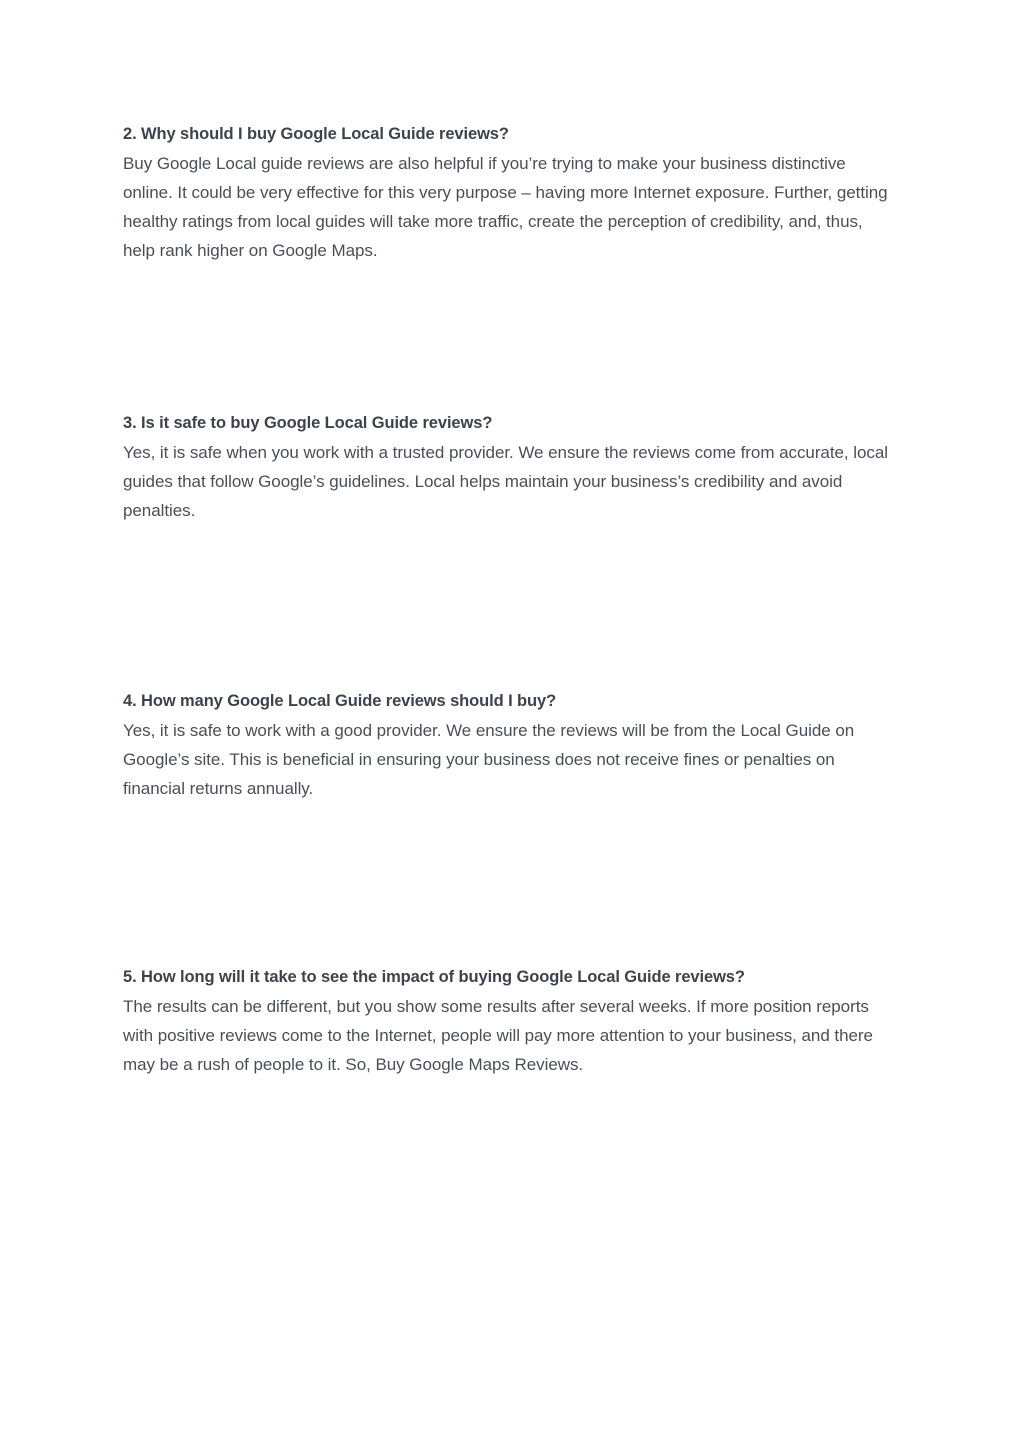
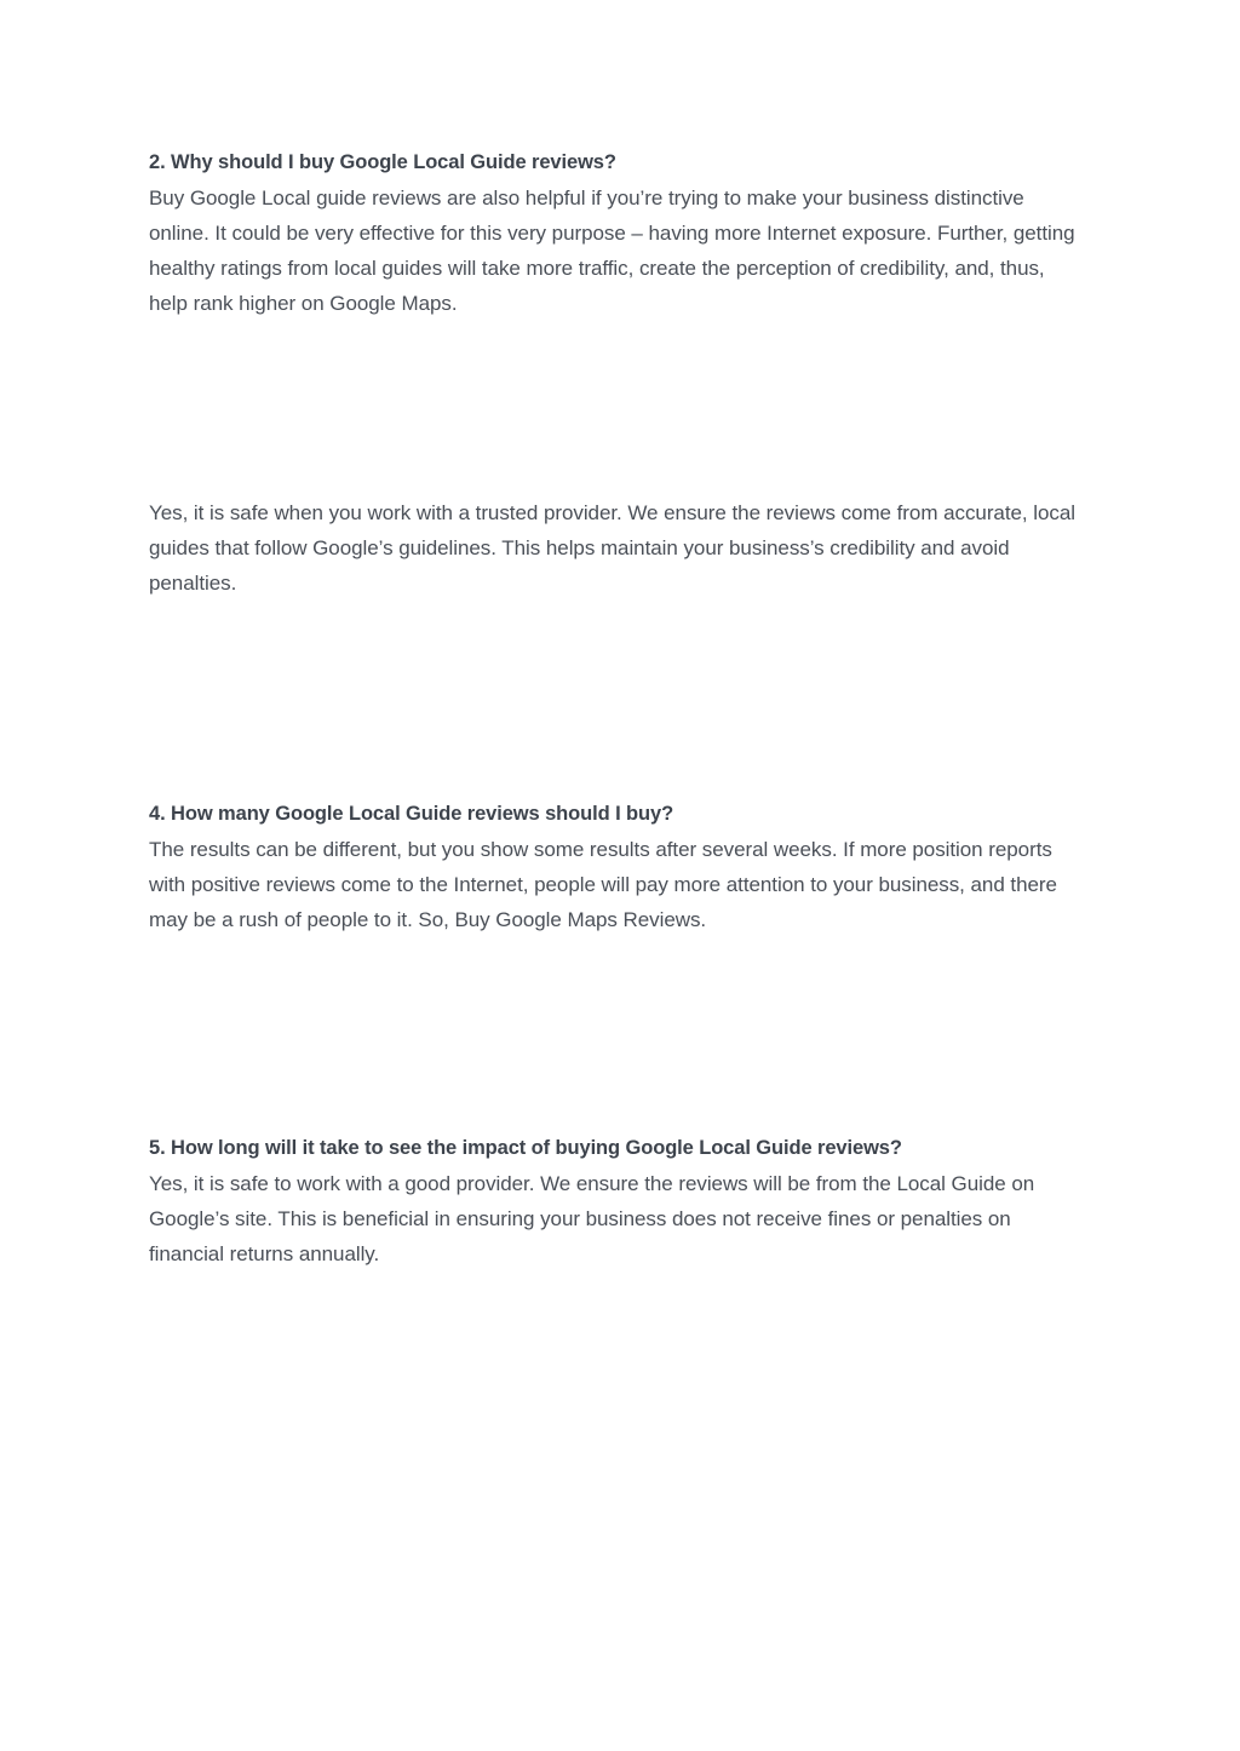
  2. Why should I buy Google Local Guide reviews?
  Buy Google Local guide reviews are also helpful if you’re trying to make your business distinctive online. It could be very effective for this very purpose – having more Internet exposure. Further, getting healthy ratings from local guides will take more traffic, create the perception of credibility, and, thus, help rank higher on Google Maps.
- 3. Is it safe to buy Google Local Guide reviews?
- Yes, it is safe when you work with a trusted provider. We ensure the reviews come from accurate, local guides that follow Google’s guidelines. Local helps maintain your business’s credibility and avoid penalties.
+ Yes, it is safe when you work with a trusted provider. We ensure the reviews come from accurate, local guides that follow Google’s guidelines. This helps maintain your business’s credibility and avoid penalties.
  4. How many Google Local Guide reviews should I buy?
- Yes, it is safe to work with a good provider. We ensure the reviews will be from the Local Guide on Google’s site. This is beneficial in ensuring your business does not receive fines or penalties on financial returns annually.
+ The results can be different, but you show some results after several weeks. If more position reports with positive reviews come to the Internet, people will pay more attention to your business, and there may be a rush of people to it. So, Buy Google Maps Reviews.
  5. How long will it take to see the impact of buying Google Local Guide reviews?
- The results can be different, but you show some results after several weeks. If more position reports with positive reviews come to the Internet, people will pay more attention to your business, and there may be a rush of people to it. So, Buy Google Maps Reviews.
+ Yes, it is safe to work with a good provider. We ensure the reviews will be from the Local Guide on Google’s site. This is beneficial in ensuring your business does not receive fines or penalties on financial returns annually.
